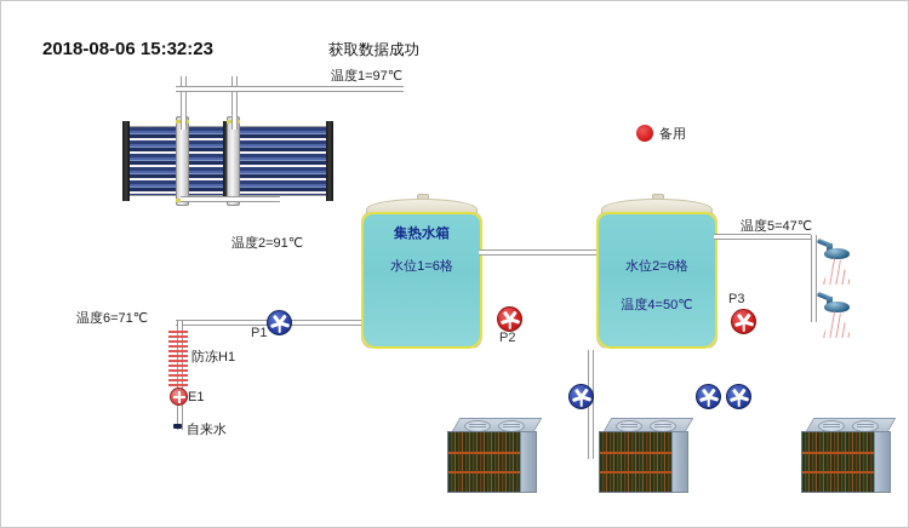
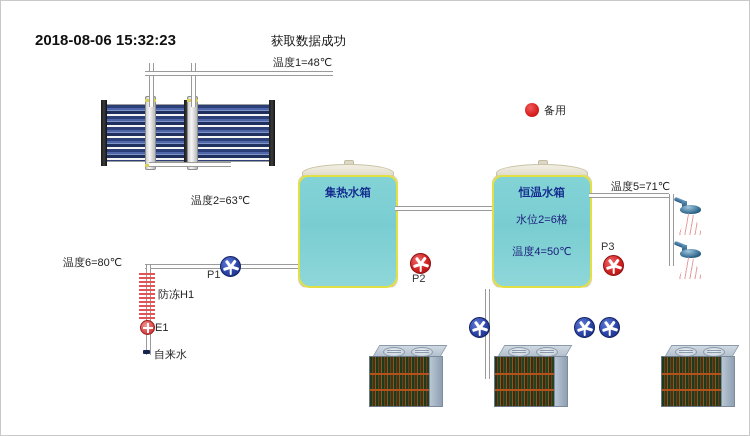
  2018-08-06 15:32:23
  获取数据成功
- 温度1=97℃
+ 温度1=48℃
  备用
- 温度2=91℃
+ 温度2=63℃
- 温度6=71℃
+ 温度6=80℃
  P1
  防冻H1
  E1
  自来水
  集热水箱
- 水位1=6格
  P2
+ 恒温水箱
  水位2=6格
  温度4=50℃
- 温度5=47℃
+ 温度5=71℃
  P3
